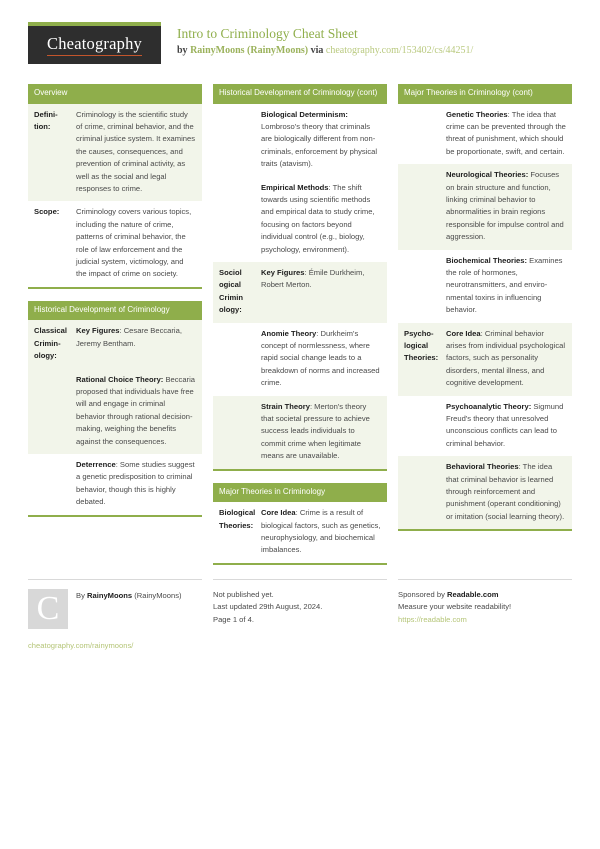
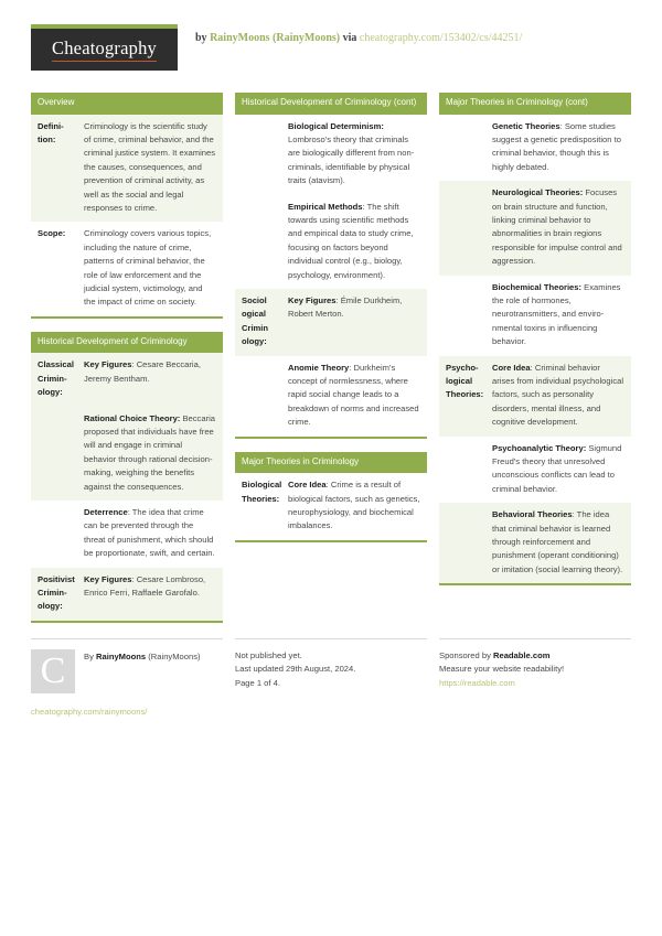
  Cheatography
- Intro to Criminology Cheat Sheet
  by RainyMoons (RainyMoons) via cheatography.com/153402/cs/44251/
  Overview
  Defini­tion:
  Criminology is the scientific study of crime, criminal behavior, and the criminal justice system. It examines the causes, conseq­uences, and prevention of criminal activity, as well as the social and legal responses to crime.
  Scope:
  Criminology covers various topics, including the nature of crime, patterns of criminal behavior, the role of law enforcement and the judicial system, victimology, and the impact of crime on society.
  Historical Development of Criminology
  Classical Crimin­ology:
  Key Figures: Cesare Beccaria, Jeremy Bentham.
  Rational Choice Theory: Beccaria proposed that indivi­duals have free will and engage in criminal behavior through rational decision-making, weighing the benefits against the consequences.
- Deterrence: Some studies suggest a genetic predisposition to criminal behavior, though this is highly debated.
+ Deterrence: The idea that crime can be prevented through the threat of punishment, which should be proportionate, swift, and certain.
+ Positivist Crimin­ology:
+ Key Figures: Cesare Lombroso, Enrico Ferri, Raffaele Garofalo.
  Historical Development of Criminology (cont)
- Biological Determinism: Lombroso's theory that criminals are biologically different from non-criminals, enforcement by physical traits (atavism).
+ Biological Determinism: Lombroso's theory that criminals are biologically different from non-criminals, identifiable by physical traits (atavism).
  Empirical Methods: The shift towards using scientific methods and empirical data to study crime, focusing on factors beyond individual control (e.g., biology, psychology, environment).
  Sociol ogical Crimin ology:
  Key Figures: Émile Durkheim, Robert Merton.
  Anomie Theory: Durkheim's concept of normlessness, where rapid social change leads to a breakdown of norms and increased crime.
- Strain Theory: Merton's theory that societal pressure to achieve success leads individuals to commit crime when legitimate means are unavailable.
  Major Theories in Criminology
  Biological Theories:
  Core Idea: Crime is a result of biological factors, such as genetics, neurophysiology, and biochemical imbalances.
  Major Theories in Criminology (cont)
- Genetic Theories: The idea that crime can be prevented through the threat of punishment, which should be proportionate, swift, and certain.
+ Genetic Theories: Some studies suggest a genetic predisposition to criminal behavior, though this is highly debated.
  Neurological Theories: Focuses on brain structure and function, linking criminal behavior to abnormalities in brain regions responsible for impulse control and aggres­sion.
  Biochemical Theories: Examines the role of hormones, neurotransmitters, and enviro­mental toxins in influencing behavior.
  Psycho­logical Theories:
  Core Idea: Criminal behavior arises from individual psycho­logical factors, such as person­ality disorders, mental illness, and cognitive development.
  Psychoanalytic Theory: Sigmund Freud's theory that unresolved unconscious conflicts can lead to criminal behavior.
  Behavioral Theories: The idea that criminal behavior is learned through reinforcement and punishment (operant conditioning) or imitation (social learning theory).
  C
  By RainyMoons (RainyMoons)
  cheatography.com/rainymoons/
  Not published yet.
  Last updated 29th August, 2024.
  Page 1 of 4.
  Sponsored by Readable.com
  Measure your website readability!
  https://readable.com
